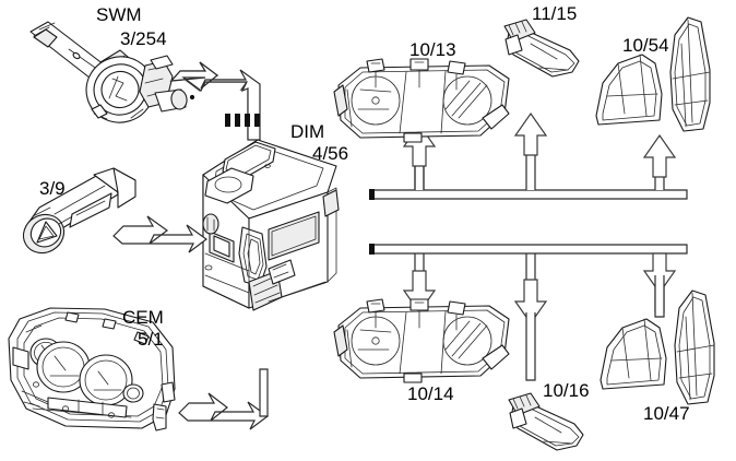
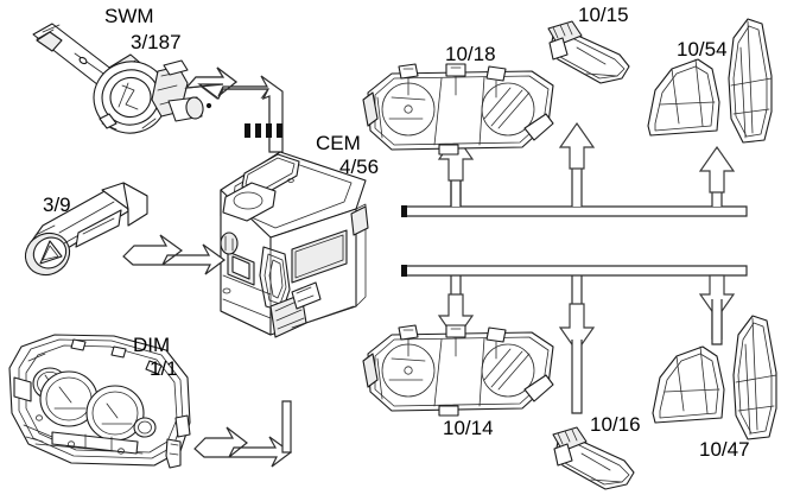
  SWM
- 3/254
+ 3/187
- DIM
+ CEM
  4/56
  3/9
- CEM
+ DIM
- 5/1
+ 1/1
- 10/13
+ 10/18
- 11/15
+ 10/15
  10/54
  10/14
  10/16
  10/47
